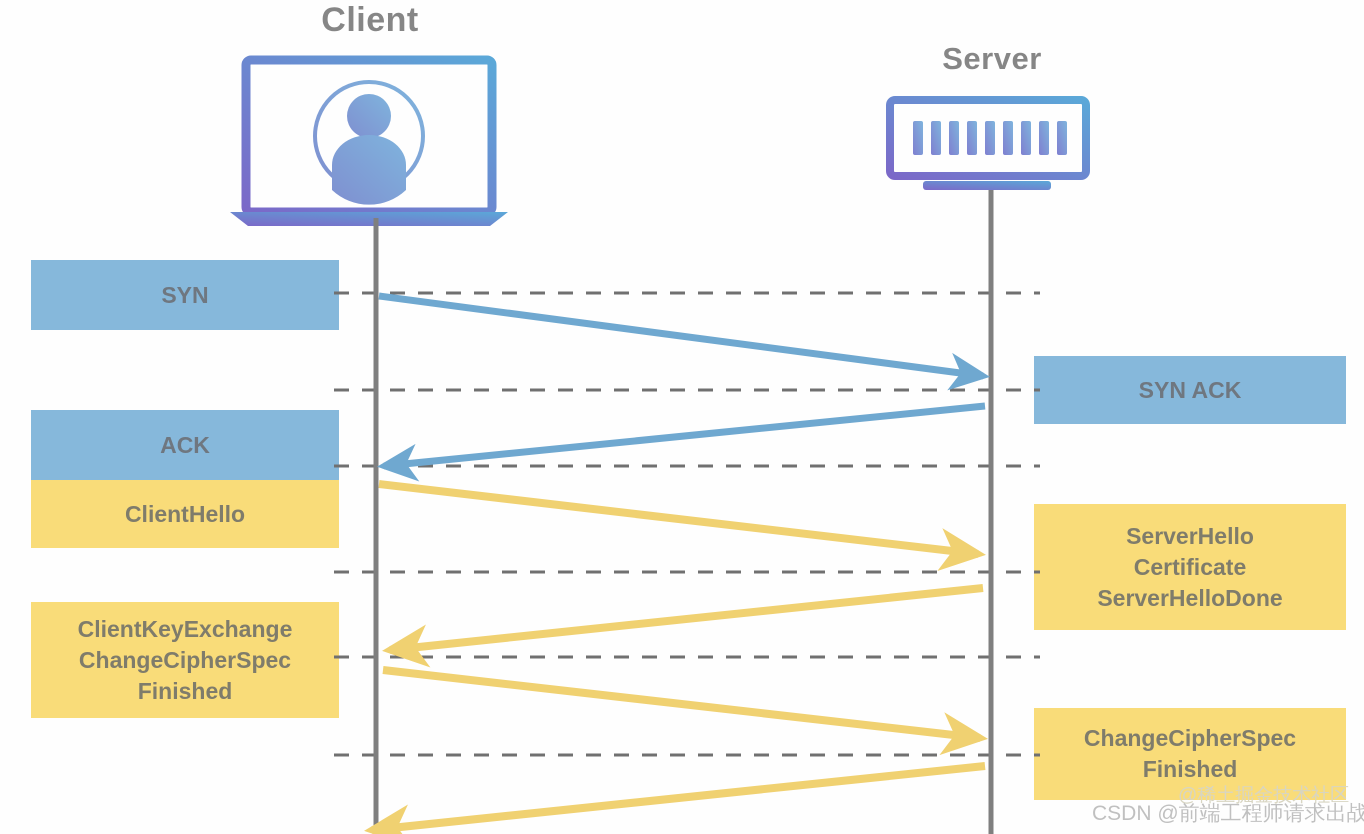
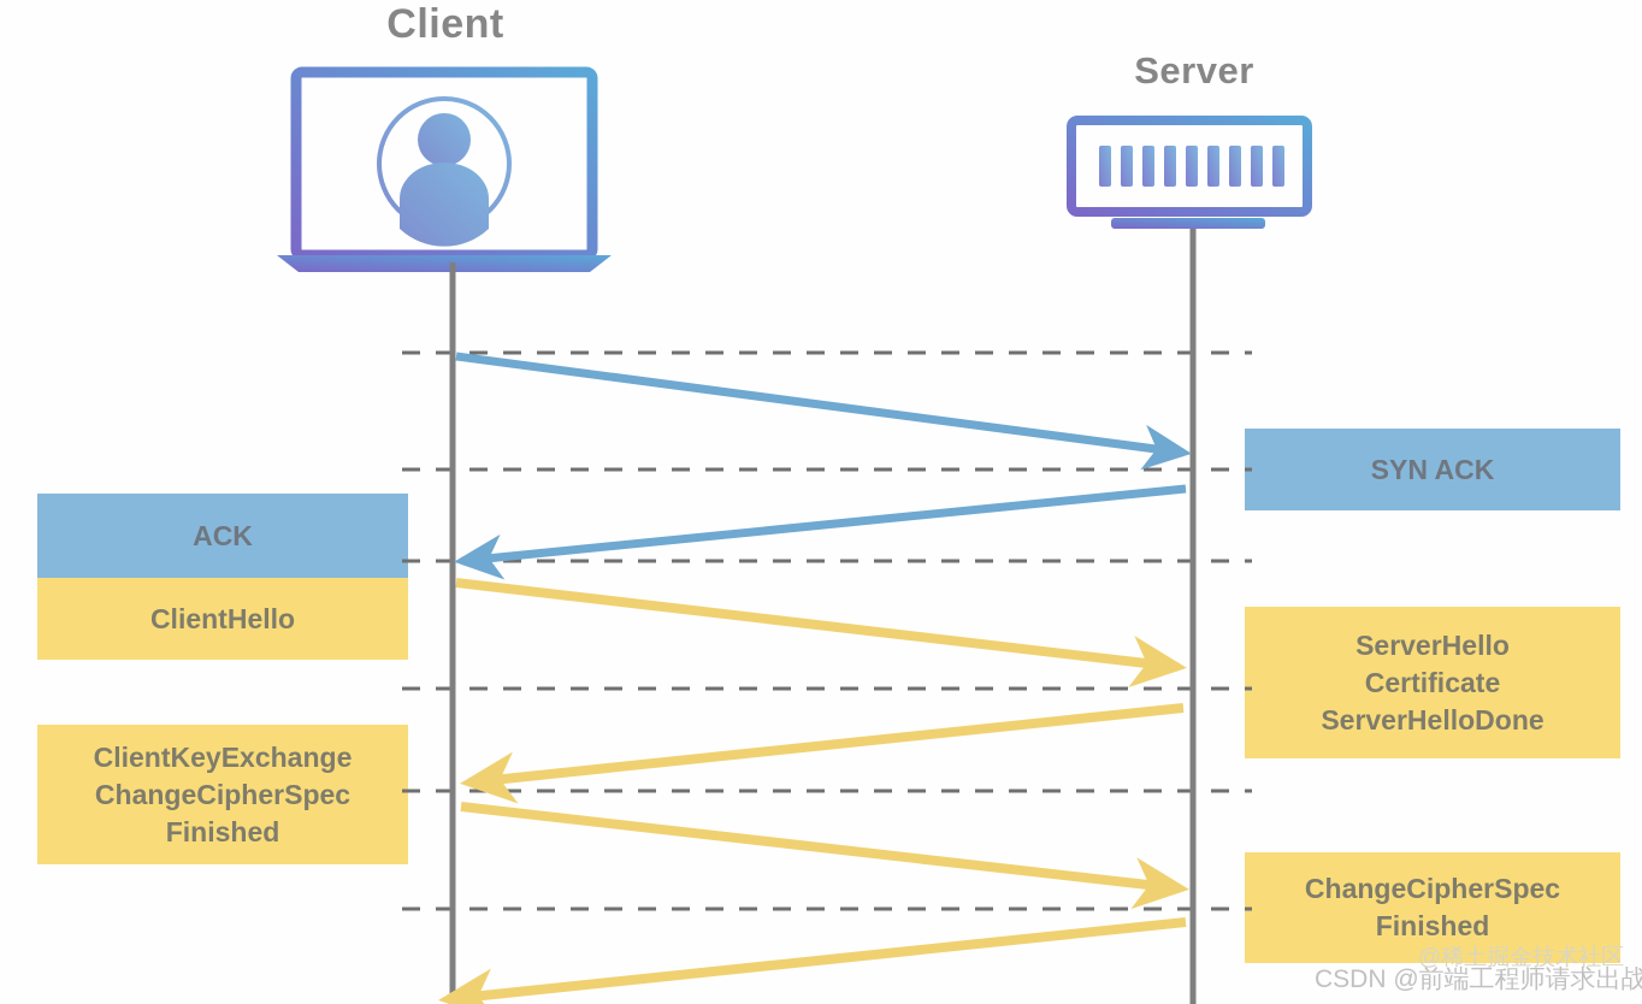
  Client
  Server
- SYN
  ACK
  ClientHello
  ClientKeyExchange
  ChangeCipherSpec
  Finished
  SYN ACK
  ServerHello
  Certificate
  ServerHelloDone
  ChangeCipherSpec
  Finished
  @稀土掘金技术社区
  CSDN @前端工程师请求出战
